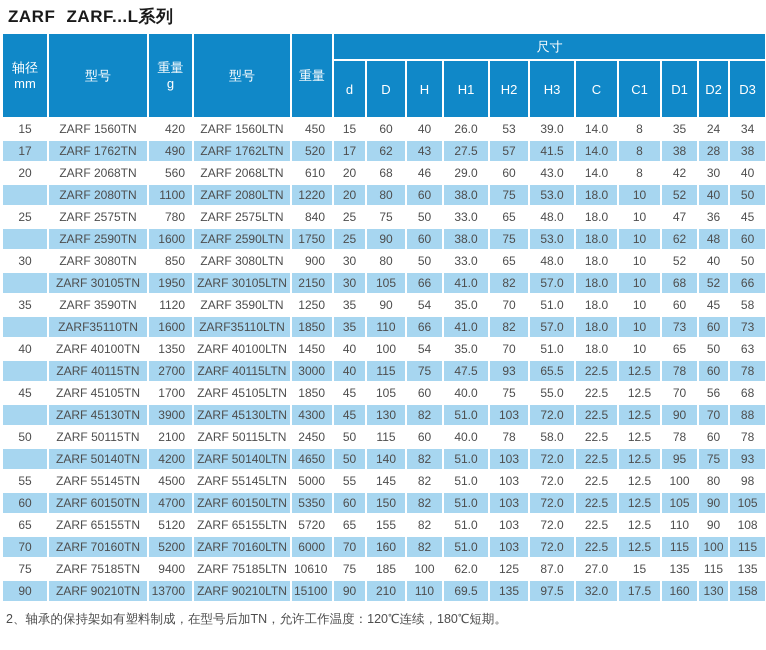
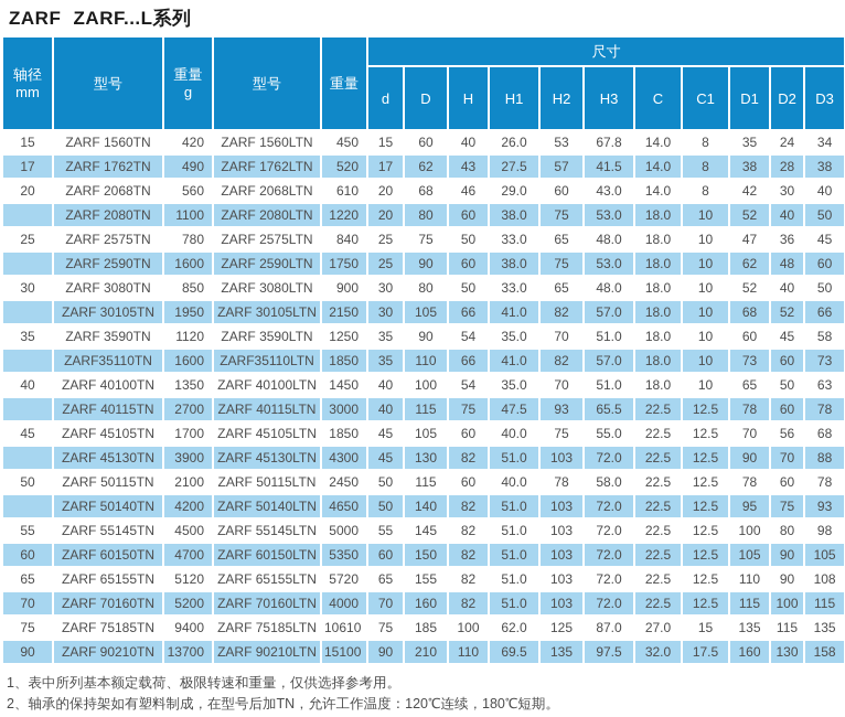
  ZARF ZARF...L系列
  轴径 mm	型号	重量 g	型号	重量	尺寸
  d	D	H	H1	H2	H3	C	C1	D1	D2	D3
- 15	ZARF 1560TN	420	ZARF 1560LTN	450	15	60	40	26.0	53	39.0	14.0	8	35	24	34
+ 15	ZARF 1560TN	420	ZARF 1560LTN	450	15	60	40	26.0	53	67.8	14.0	8	35	24	34
  17	ZARF 1762TN	490	ZARF 1762LTN	520	17	62	43	27.5	57	41.5	14.0	8	38	28	38
  20	ZARF 2068TN	560	ZARF 2068LTN	610	20	68	46	29.0	60	43.0	14.0	8	42	30	40
  	ZARF 2080TN	1100	ZARF 2080LTN	1220	20	80	60	38.0	75	53.0	18.0	10	52	40	50
  25	ZARF 2575TN	780	ZARF 2575LTN	840	25	75	50	33.0	65	48.0	18.0	10	47	36	45
  	ZARF 2590TN	1600	ZARF 2590LTN	1750	25	90	60	38.0	75	53.0	18.0	10	62	48	60
  30	ZARF 3080TN	850	ZARF 3080LTN	900	30	80	50	33.0	65	48.0	18.0	10	52	40	50
  	ZARF 30105TN	1950	ZARF 30105LTN	2150	30	105	66	41.0	82	57.0	18.0	10	68	52	66
  35	ZARF 3590TN	1120	ZARF 3590LTN	1250	35	90	54	35.0	70	51.0	18.0	10	60	45	58
  	ZARF35110TN	1600	ZARF35110LTN	1850	35	110	66	41.0	82	57.0	18.0	10	73	60	73
  40	ZARF 40100TN	1350	ZARF 40100LTN	1450	40	100	54	35.0	70	51.0	18.0	10	65	50	63
  	ZARF 40115TN	2700	ZARF 40115LTN	3000	40	115	75	47.5	93	65.5	22.5	12.5	78	60	78
  45	ZARF 45105TN	1700	ZARF 45105LTN	1850	45	105	60	40.0	75	55.0	22.5	12.5	70	56	68
  	ZARF 45130TN	3900	ZARF 45130LTN	4300	45	130	82	51.0	103	72.0	22.5	12.5	90	70	88
  50	ZARF 50115TN	2100	ZARF 50115LTN	2450	50	115	60	40.0	78	58.0	22.5	12.5	78	60	78
  	ZARF 50140TN	4200	ZARF 50140LTN	4650	50	140	82	51.0	103	72.0	22.5	12.5	95	75	93
  55	ZARF 55145TN	4500	ZARF 55145LTN	5000	55	145	82	51.0	103	72.0	22.5	12.5	100	80	98
  60	ZARF 60150TN	4700	ZARF 60150LTN	5350	60	150	82	51.0	103	72.0	22.5	12.5	105	90	105
  65	ZARF 65155TN	5120	ZARF 65155LTN	5720	65	155	82	51.0	103	72.0	22.5	12.5	110	90	108
- 70	ZARF 70160TN	5200	ZARF 70160LTN	6000	70	160	82	51.0	103	72.0	22.5	12.5	115	100	115
+ 70	ZARF 70160TN	5200	ZARF 70160LTN	4000	70	160	82	51.0	103	72.0	22.5	12.5	115	100	115
  75	ZARF 75185TN	9400	ZARF 75185LTN	10610	75	185	100	62.0	125	87.0	27.0	15	135	115	135
  90	ZARF 90210TN	13700	ZARF 90210LTN	15100	90	210	110	69.5	135	97.5	32.0	17.5	160	130	158
+ 1、表中所列基本额定载荷、极限转速和重量，仅供选择参考用。
  2、轴承的保持架如有塑料制成，在型号后加TN，允许工作温度：120℃连续，180℃短期。
